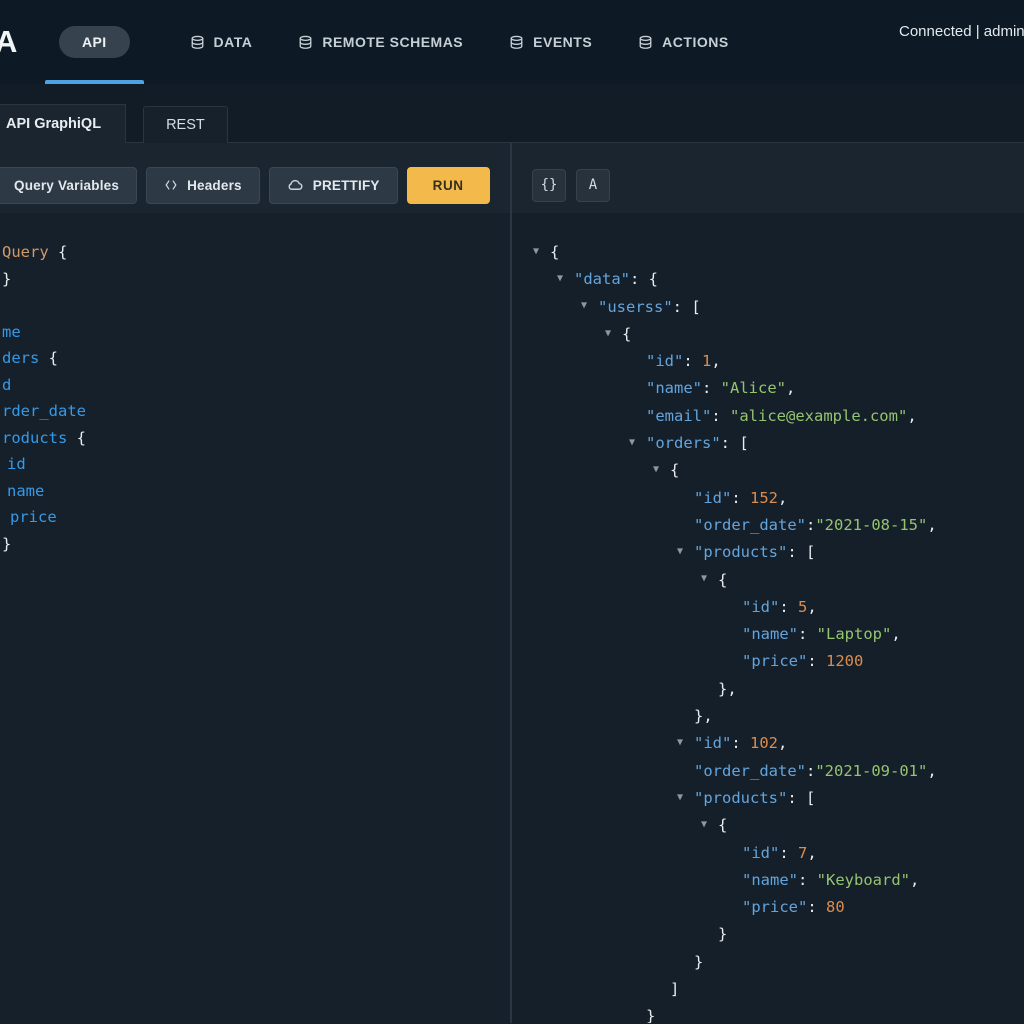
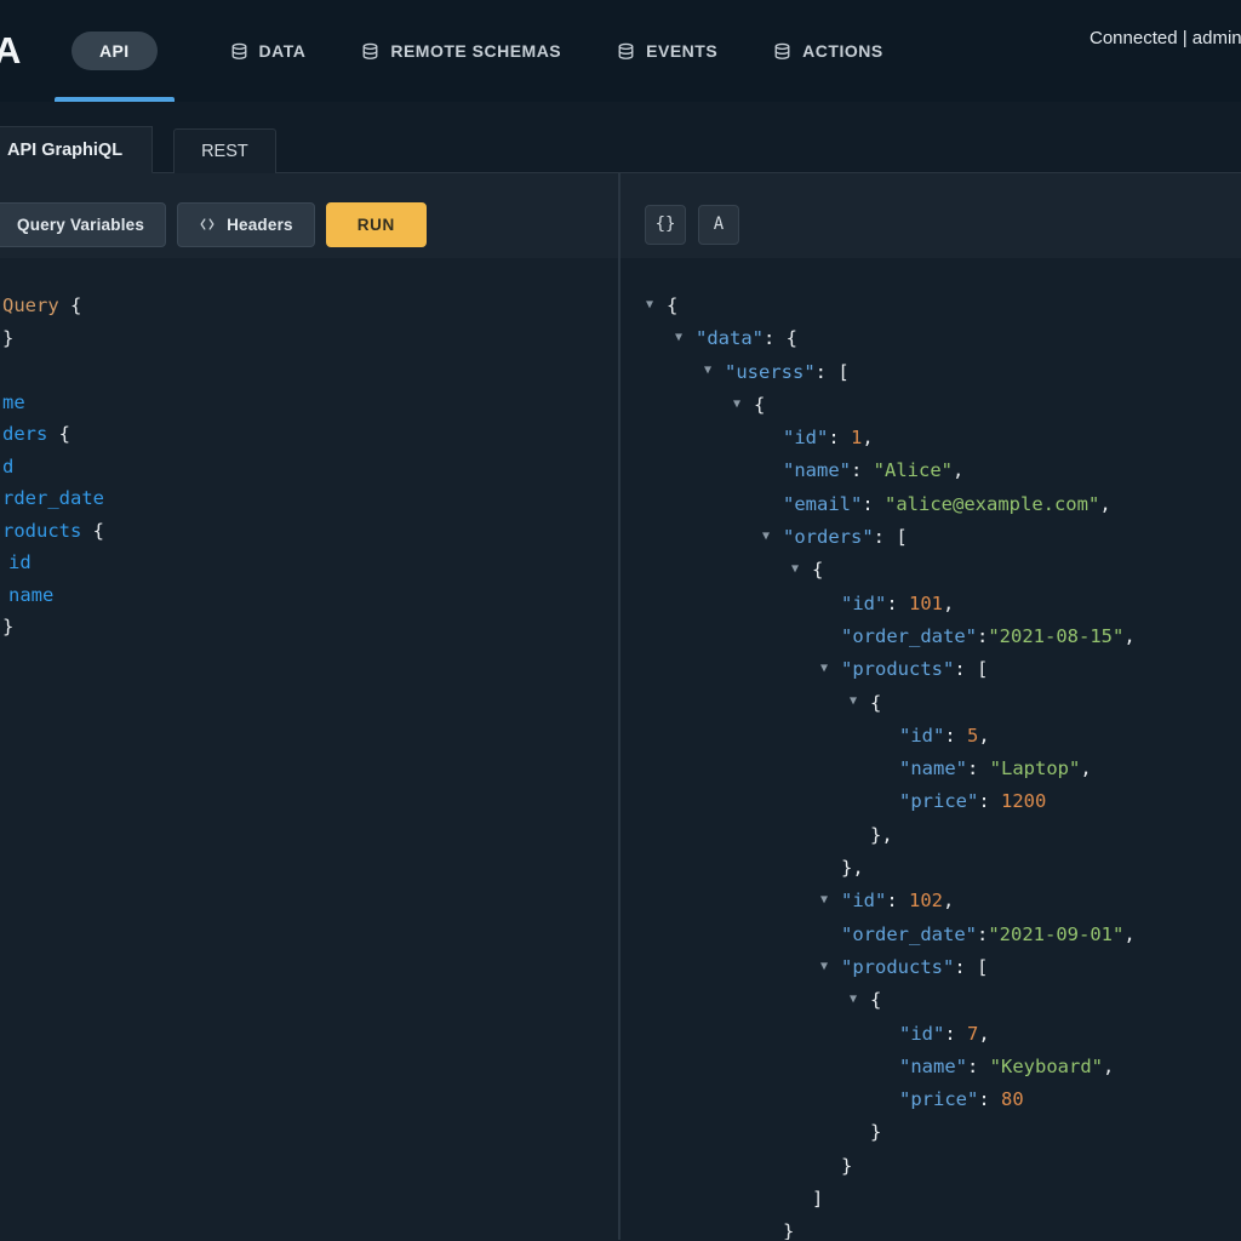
  A
  API
  DATA
  REMOTE SCHEMAS
  EVENTS
  ACTIONS
  Connected | admin
  API GraphiQL
  REST
  Query Variables
  Headers
- PRETTIFY
  RUN
  Query {
  }
  me
  ders {
  d
  rder_date
  roducts {
  id
  name
- price
  }
  {}
  A
  ▼
  {
  ▼
  "data": {
  ▼
  "userss": [
  ▼
  {
  "id": 1,
  "name": "Alice",
  "email": "alice@example.com",
  ▼
  "orders": [
  ▼
  {
- "id": 152,
+ "id": 101,
  "order_date":"2021-08-15",
  ▼
  "products": [
  ▼
  {
  "id": 5,
  "name": "Laptop",
  "price": 1200
  },
  },
  ▼
  "id": 102,
  "order_date":"2021-09-01",
  ▼
  "products": [
  ▼
  {
  "id": 7,
  "name": "Keyboard",
  "price": 80
  }
  }
  ]
  }
